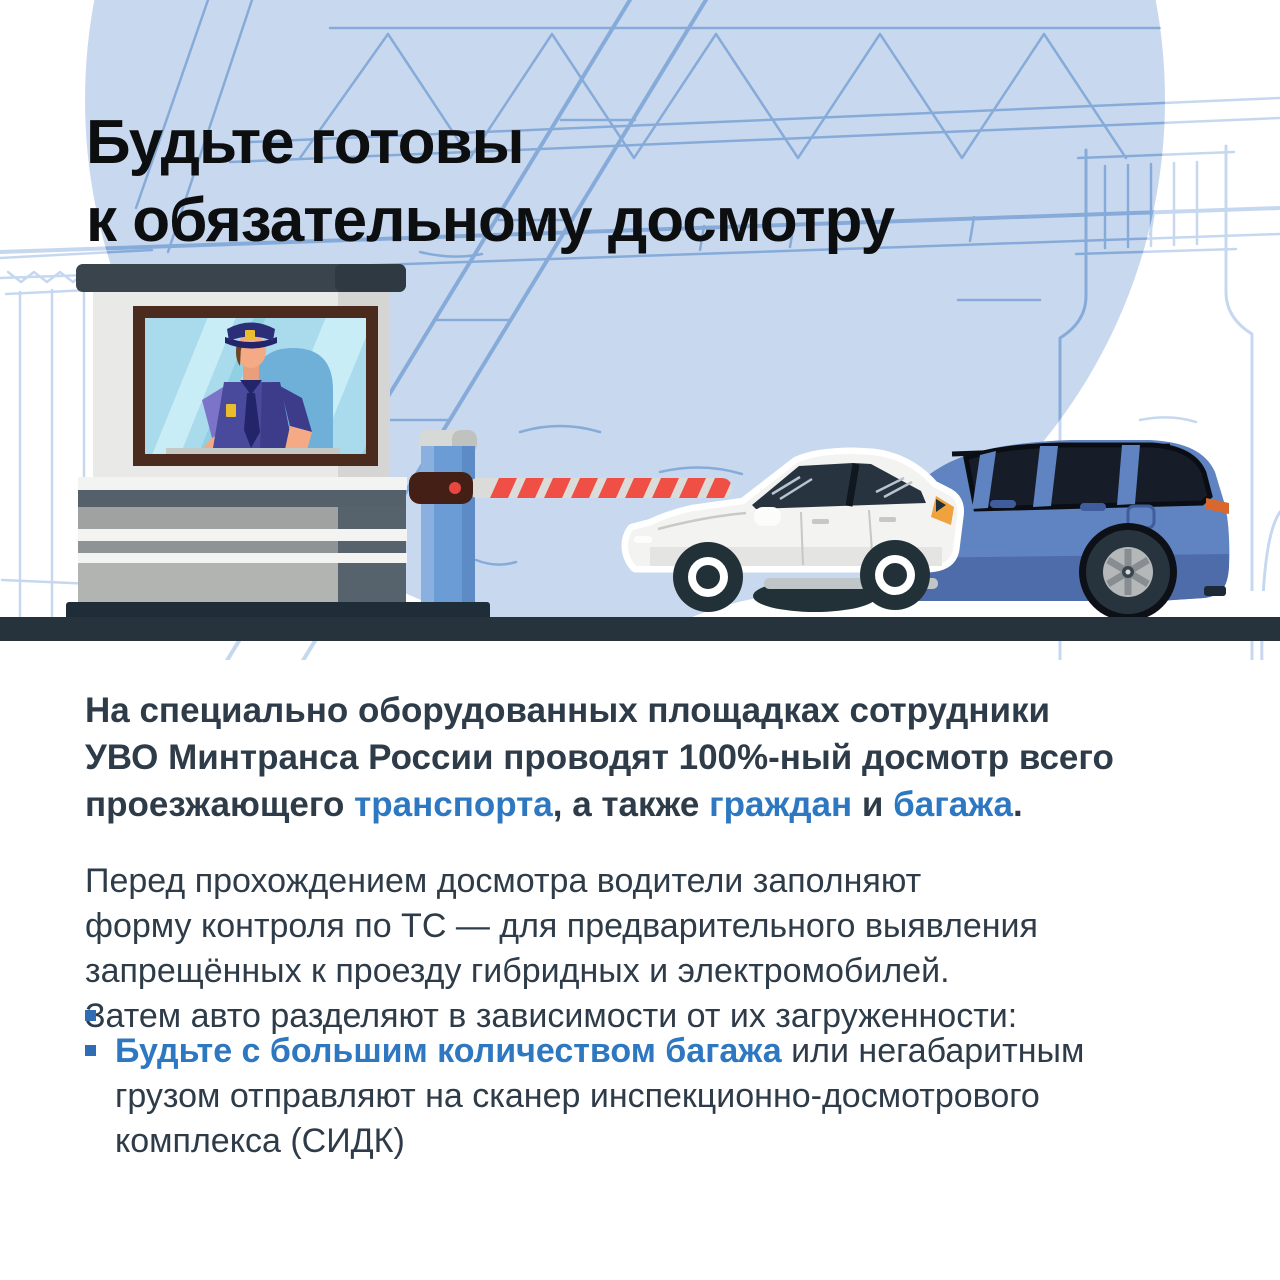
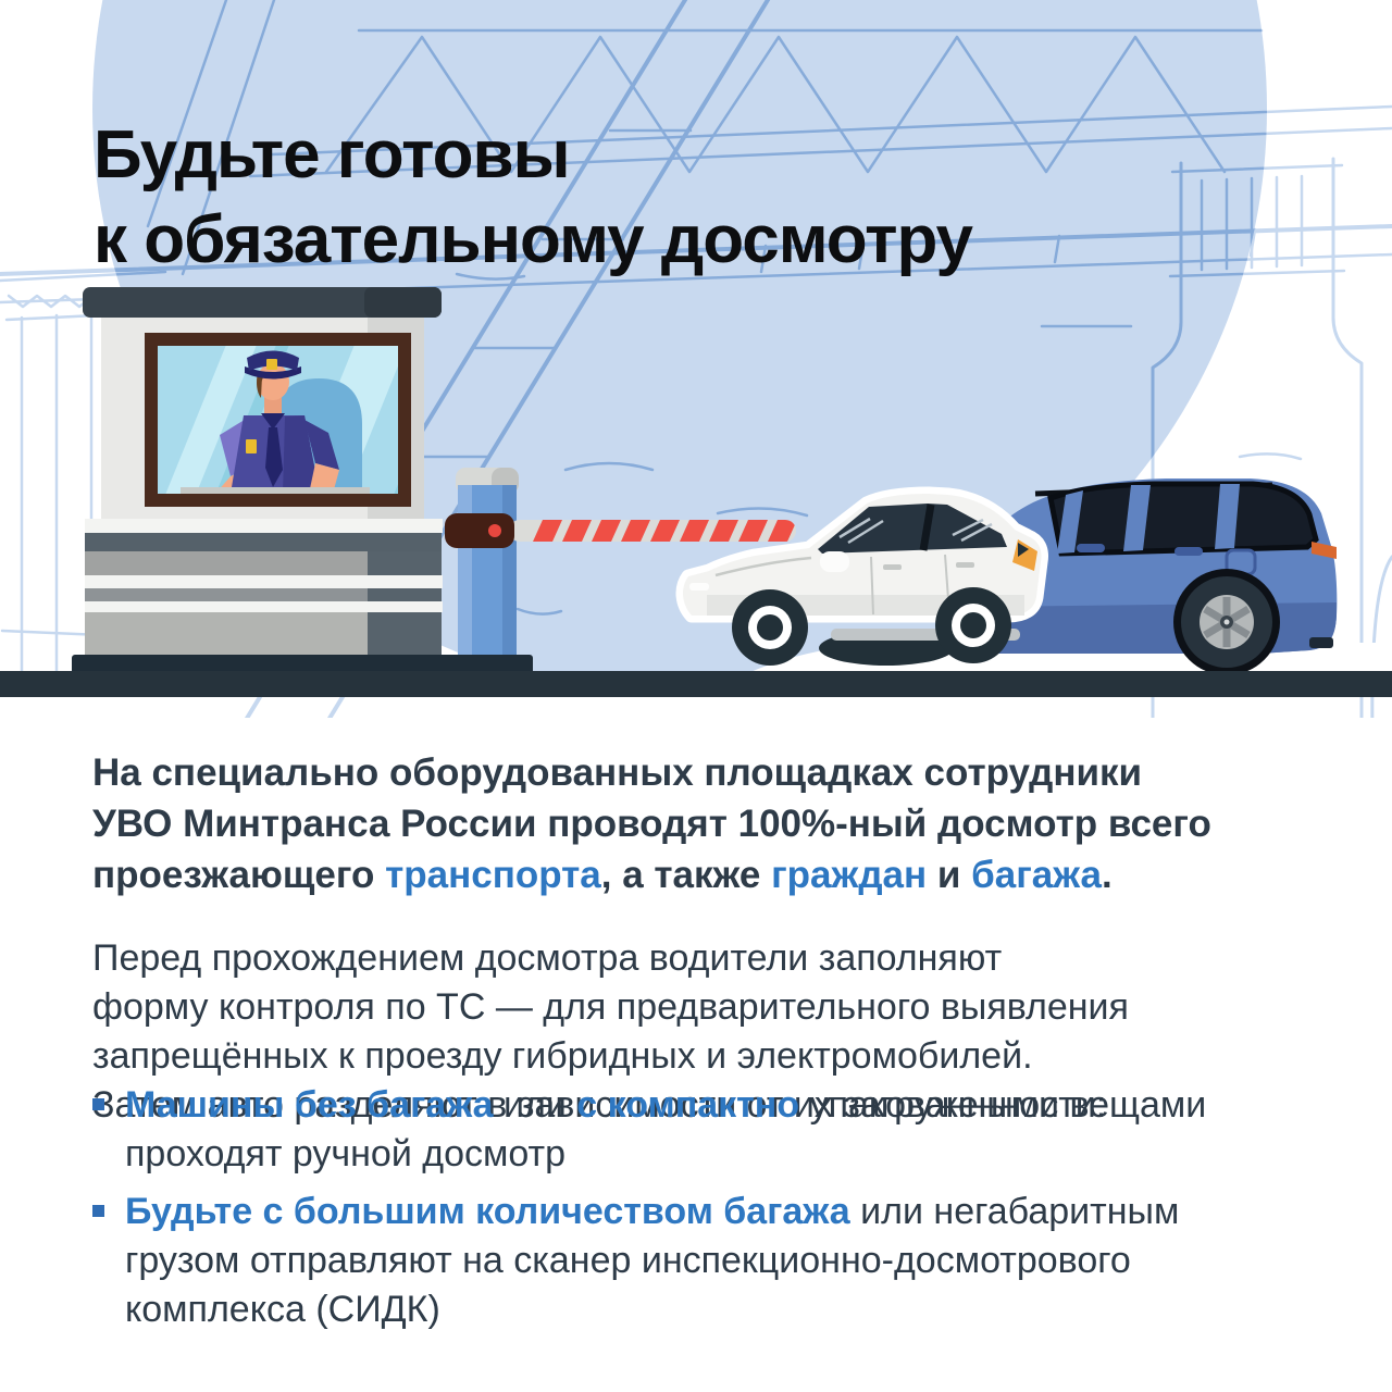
  Будьте готовы
  к обязательному досмотру
  На специально оборудованных площадках сотрудники
  УВО Минтранса России проводят 100%-ный досмотр всего
  проезжающего транспорта, а также граждан и багажа.
  Перед прохождением досмотра водители заполняют
  форму контроля по ТС — для предварительного выявления
  запрещённых к проезду гибридных и электромобилей.
  атем авто разделяют в зависимости от их загруженности:
+ Машины без багажа или с компактно упакованными вещами
+ проходят ручной досмотр
  Будьте с большим количеством багажа или негабаритным
  грузом отправляют на сканер инспекционно-досмотрового
  комплекса (СИДК)
